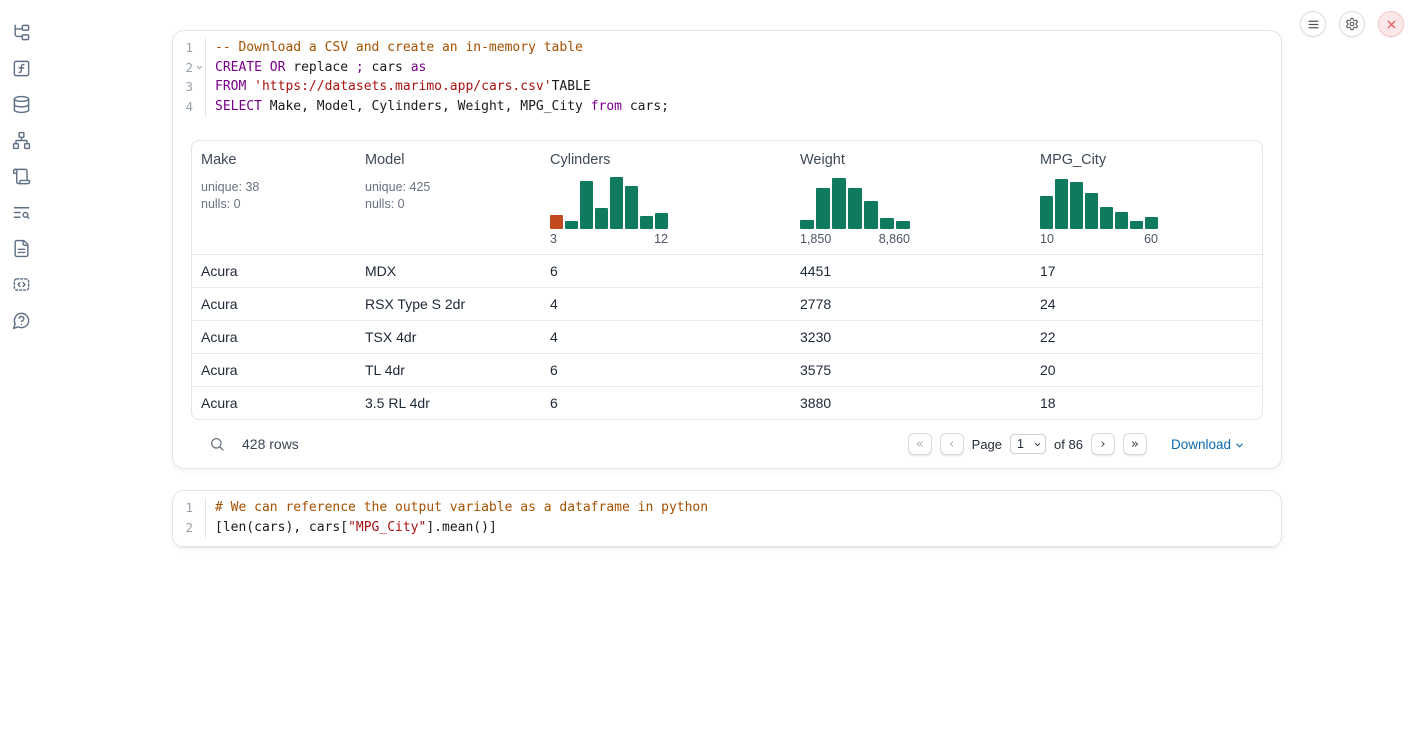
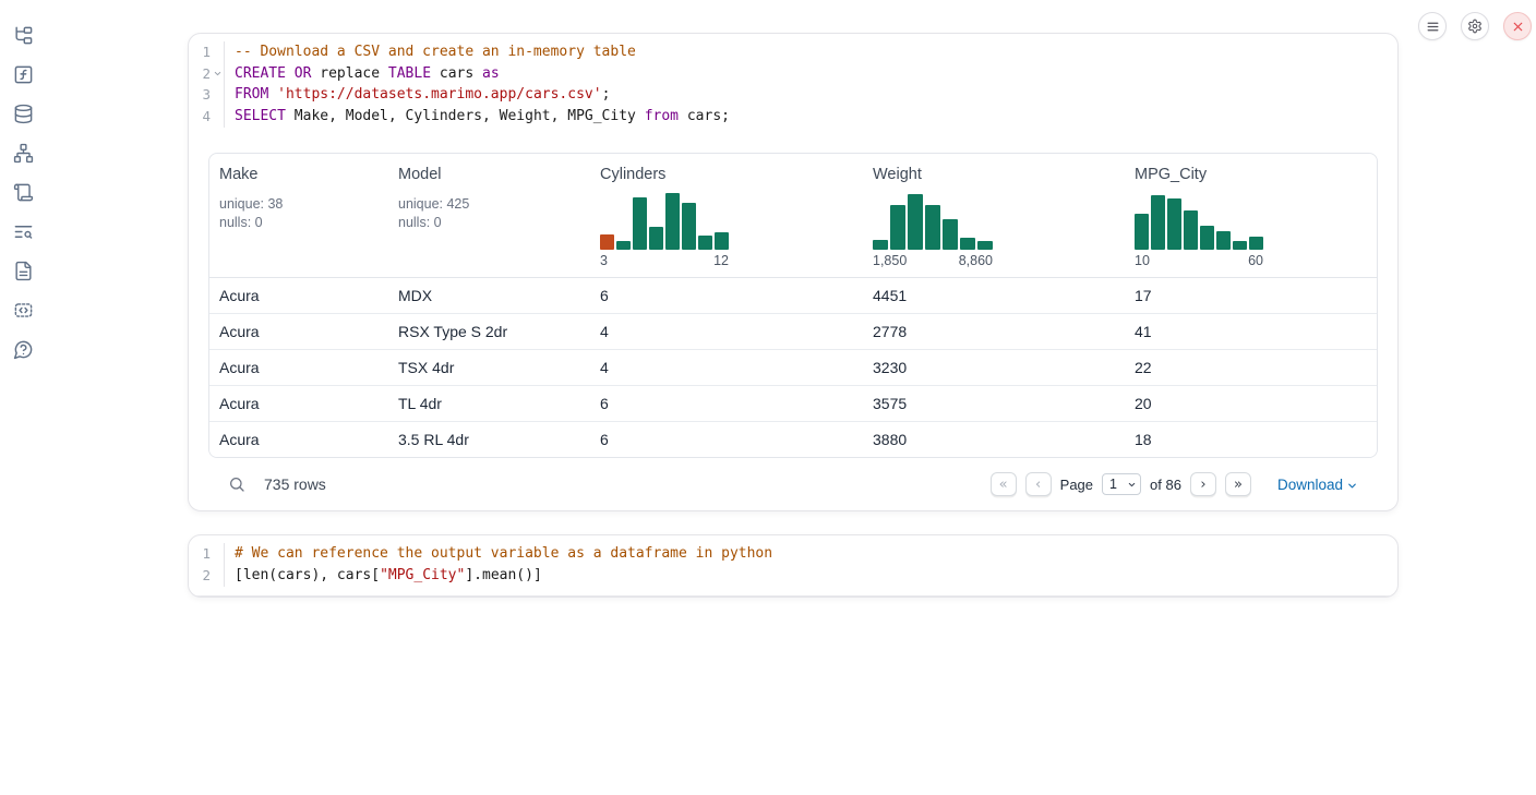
  1
  -- Download a CSV and create an in-memory table
  2
- CREATE OR replace ; cars as
+ CREATE OR replace TABLE cars as
  3
- FROM 'https://datasets.marimo.app/cars.csv'TABLE
+ FROM 'https://datasets.marimo.app/cars.csv';
  4
  SELECT Make, Model, Cylinders, Weight, MPG_City from cars;
  Makeunique: 38nulls: 0	Modelunique: 425nulls: 0	Cylinders3 12	Weight1,850 8,860	MPG_City10 60
  Acura	MDX	6	4451	17
- Acura	RSX Type S 2dr	4	2778	24
+ Acura	RSX Type S 2dr	4	2778	41
  Acura	TSX 4dr	4	3230	22
  Acura	TL 4dr	6	3575	20
  Acura	3.5 RL 4dr	6	3880	18
- 428 rows
+ 735 rows
  «
  ‹
  Page
  1
  of 86
  ›
  »
  Download
  1
  # We can reference the output variable as a dataframe in python
  2
  [len(cars), cars["MPG_City"].mean()]
